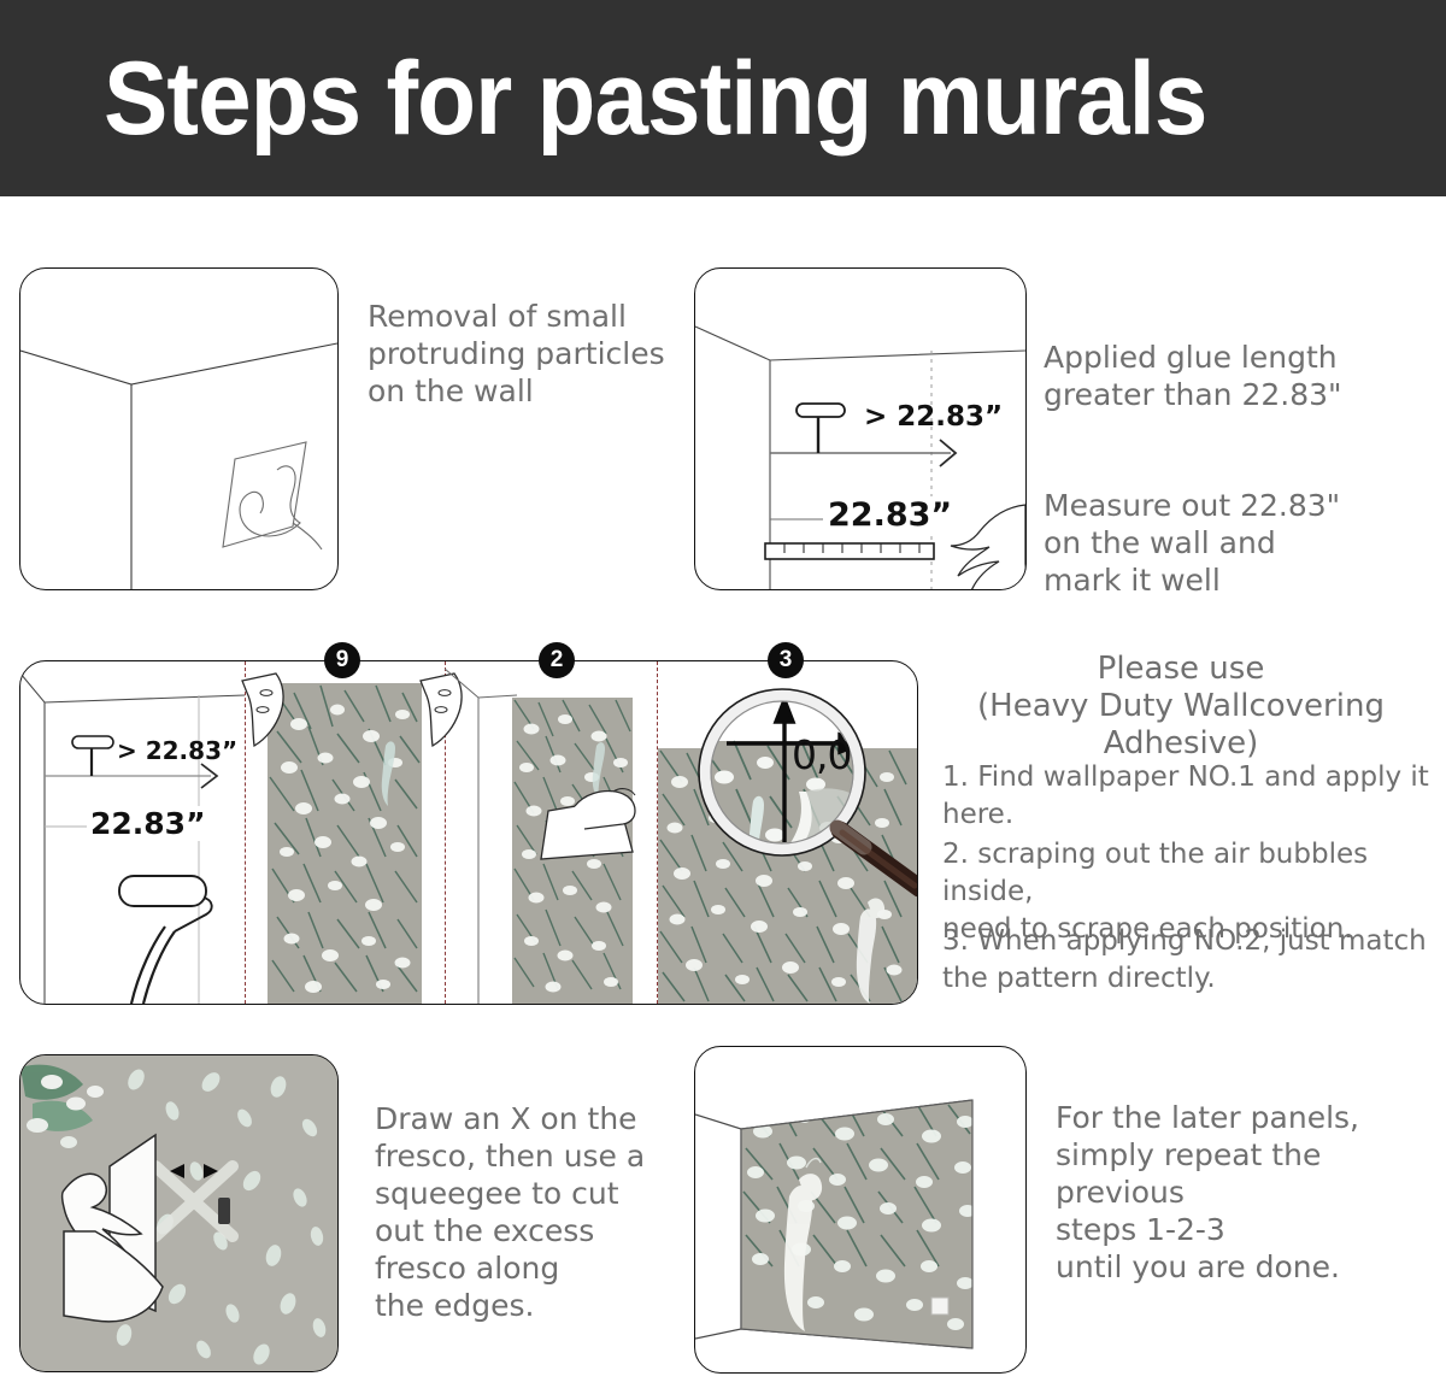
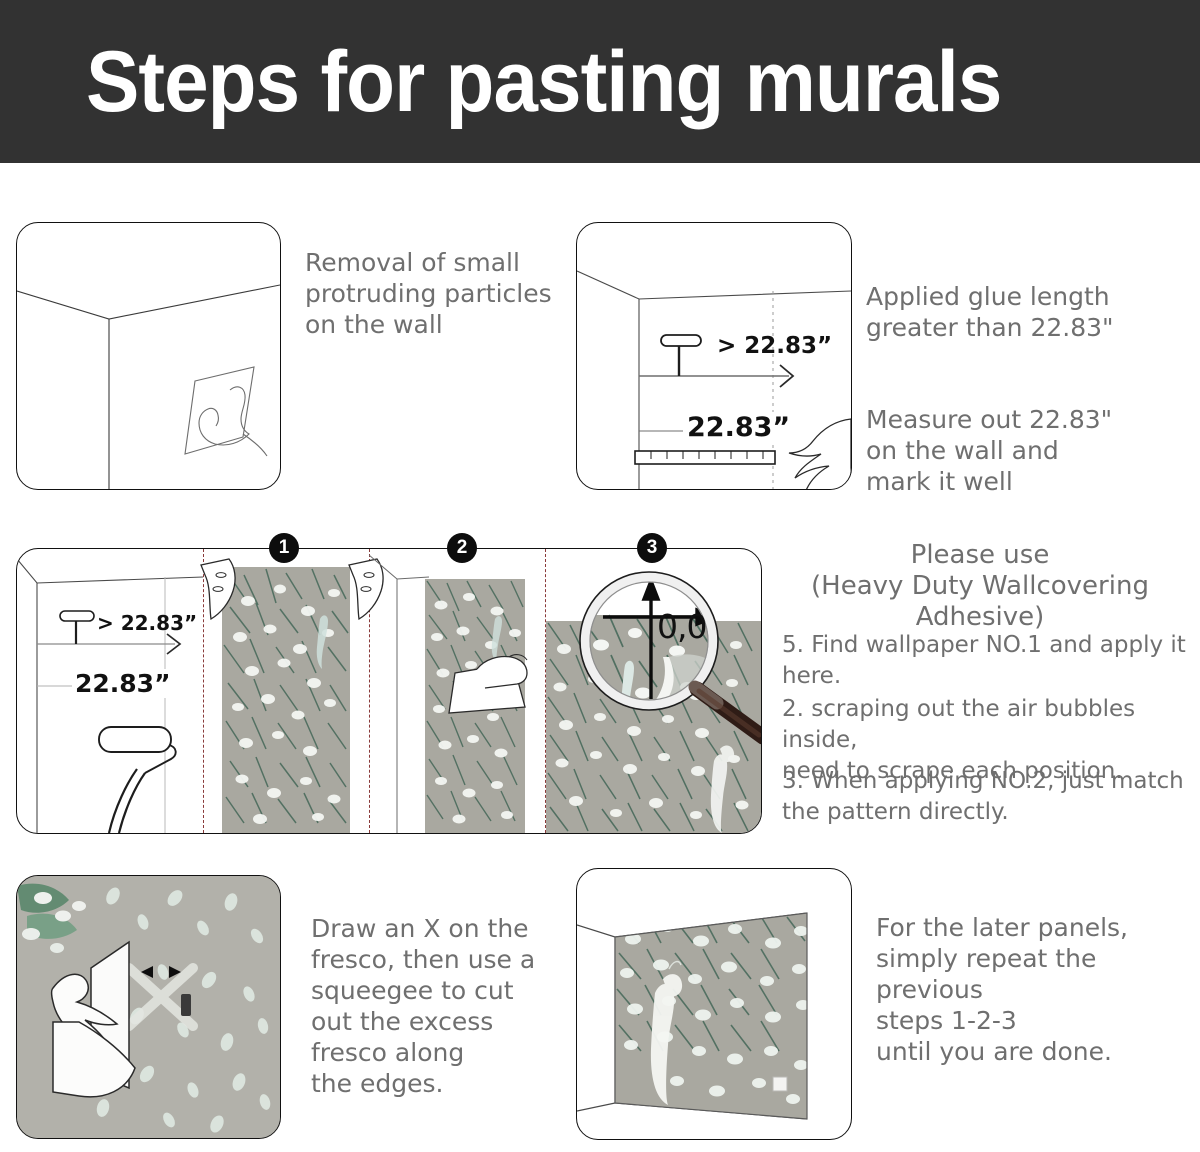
  Steps for pasting murals
  Removal of small
  protruding particles
  on the wall
  > 22.83”
  22.83”
  Applied glue length
  greater than 22.83"
  Measure out 22.83"
  on the wall and
  mark it well
  > 22.83”
  22.83”
  0,0
- 9
+ 1
  2
  3
  Please use
  (Heavy Duty Wallcovering Adhesive)
- 1. Find wallpaper NO.1 and apply it here.
+ 5. Find wallpaper NO.1 and apply it here.
  2. scraping out the air bubbles inside,
  need to scrape each position.
  3. When applying NO.2, just match
  the pattern directly.
  Draw an X on the
  fresco, then use a
  squeegee to cut
  out the excess
  fresco along
  the edges.
  For the later panels,
  simply repeat the previous
  steps 1-2-3
  until you are done.
